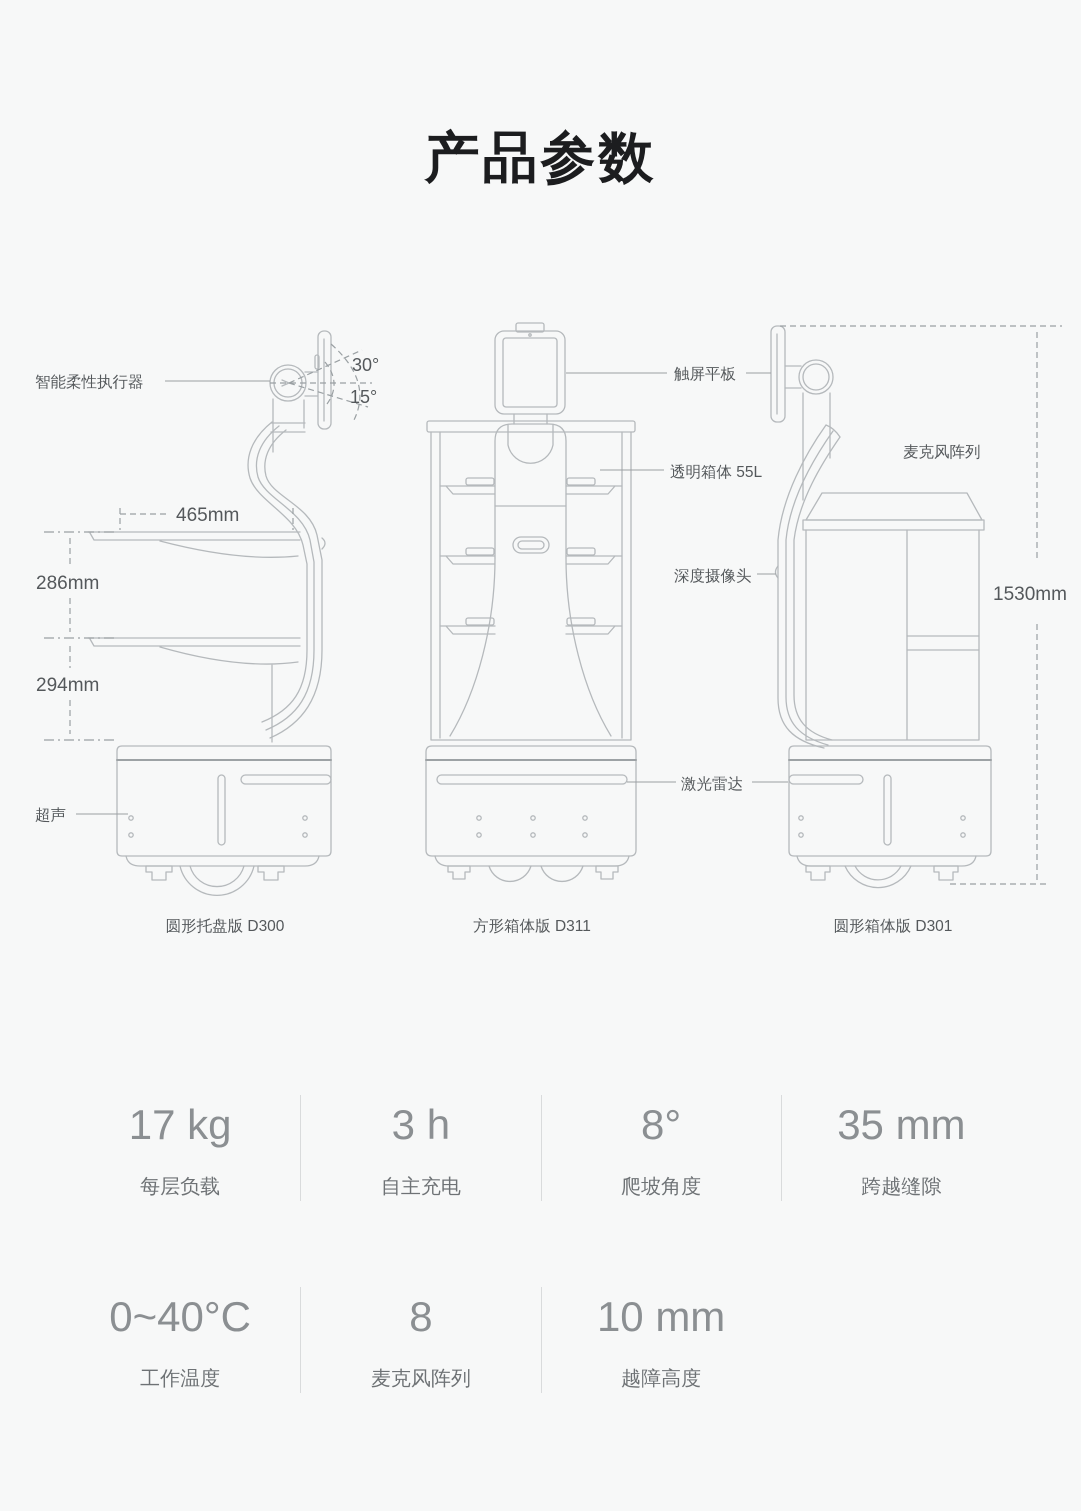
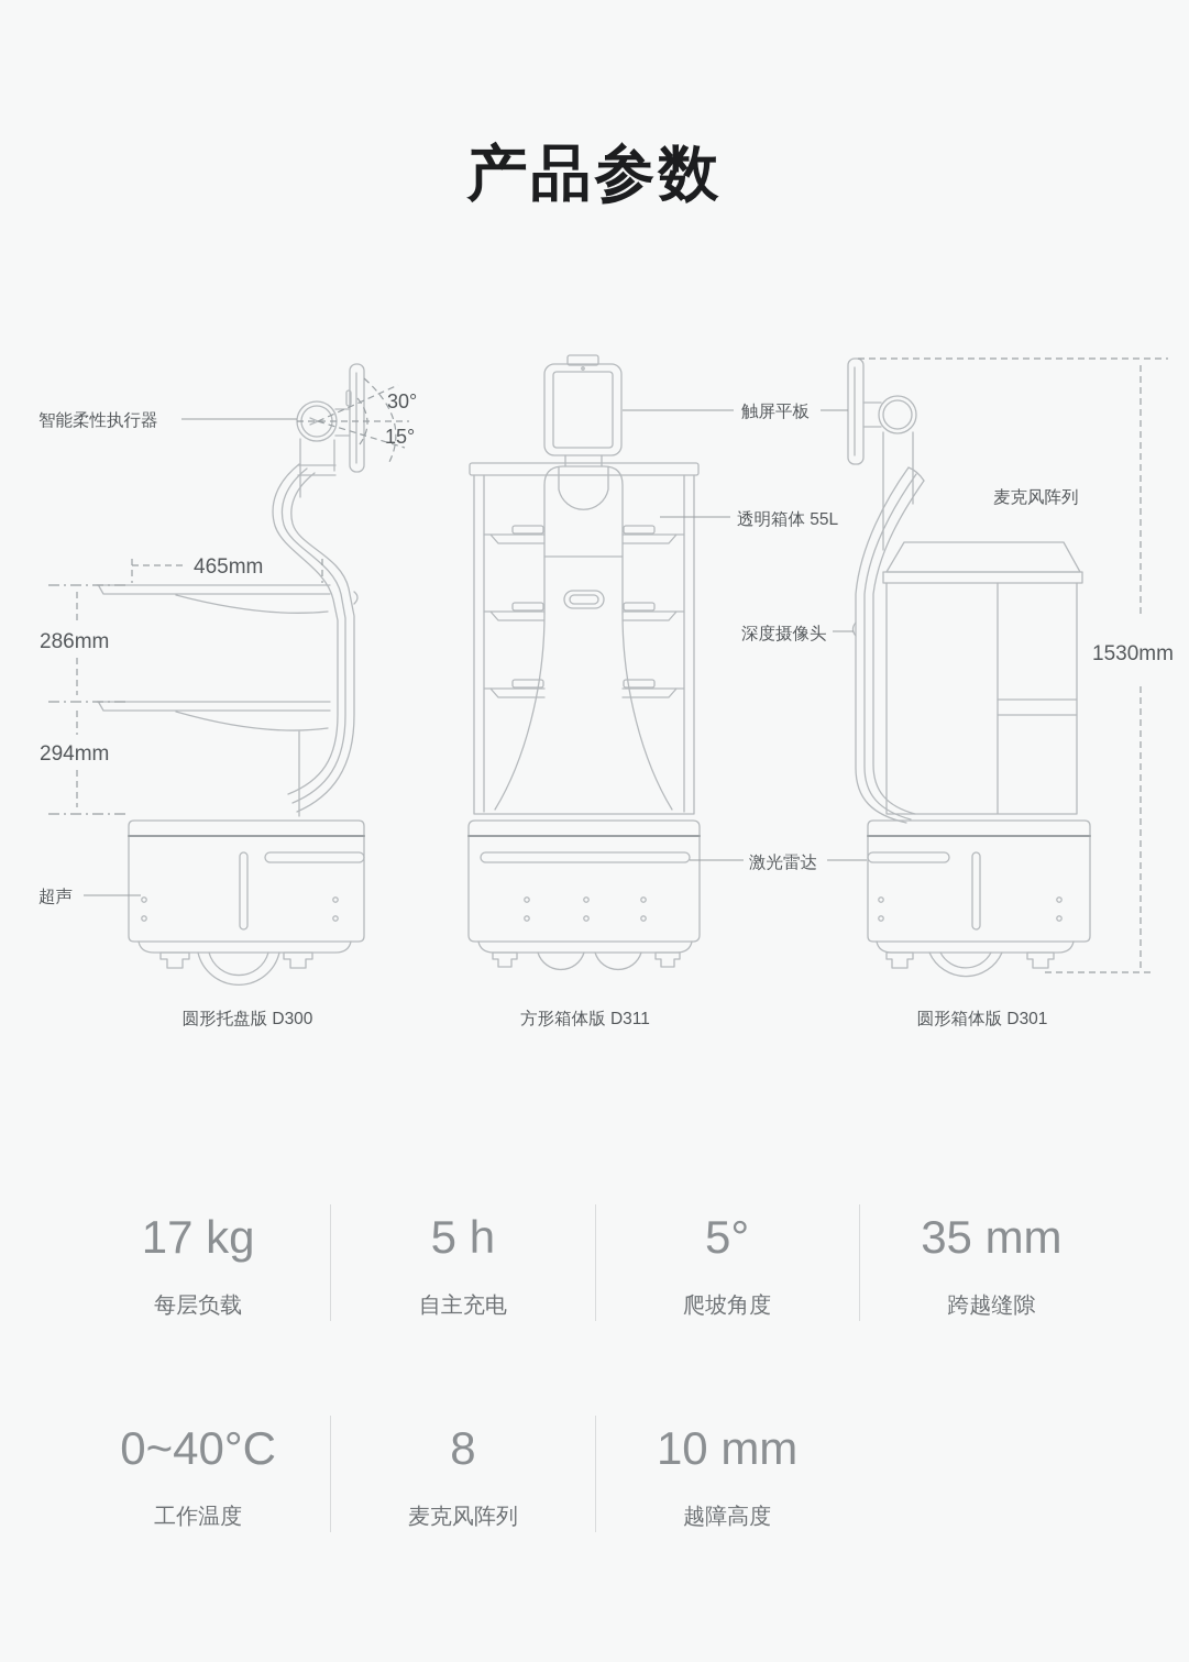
  产品参数
  30°
  15°
  465mm
  286mm
  294mm
  1530mm
  智能柔性执行器
  超声
  触屏平板
  透明箱体 55L
  深度摄像头
  激光雷达
  麦克风阵列
  圆形托盘版 D300
  方形箱体版 D311
  圆形箱体版 D301
  17 kg
  每层负载
- 3 h
+ 5 h
  自主充电
- 8°
+ 5°
  爬坡角度
  35 mm
  跨越缝隙
  0~40°C
  工作温度
  8
  麦克风阵列
  10 mm
  越障高度
